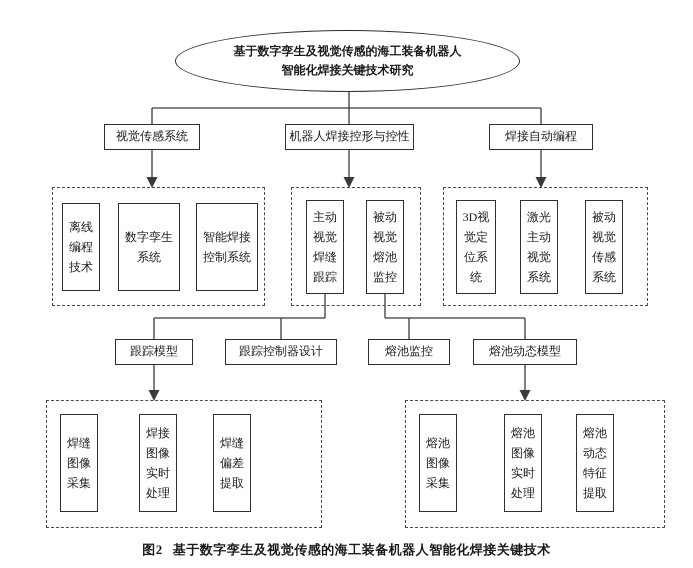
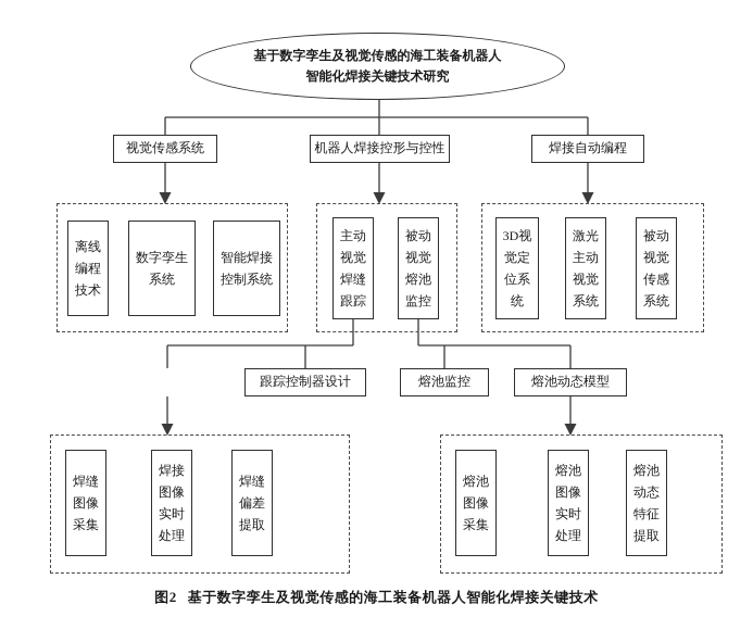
  基于数字孪生及视觉传感的海工装备机器人
  智能化焊接关键技术研究
  视觉传感系统
  机器人焊接控形与控性
  焊接自动编程
  离线编程技术
  数字孪生系统
  智能焊接控制系统
  主动视觉焊缝跟踪
  被动视觉熔池监控
  3D视觉定位系统
  激光主动视觉系统
  被动视觉传感系统
- 跟踪模型
  跟踪控制器设计
  熔池监控
  熔池动态模型
  焊缝图像采集
  焊接图像实时处理
  焊缝偏差提取
  熔池图像采集
  熔池图像实时处理
  熔池动态特征提取
  图2 基于数字孪生及视觉传感的海工装备机器人智能化焊接关键技术
